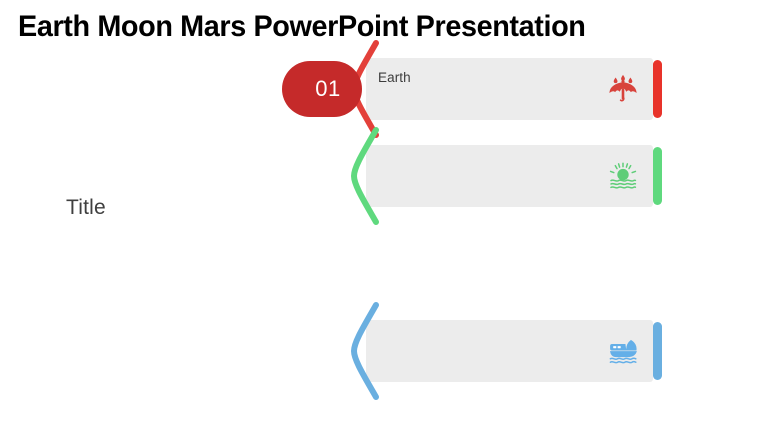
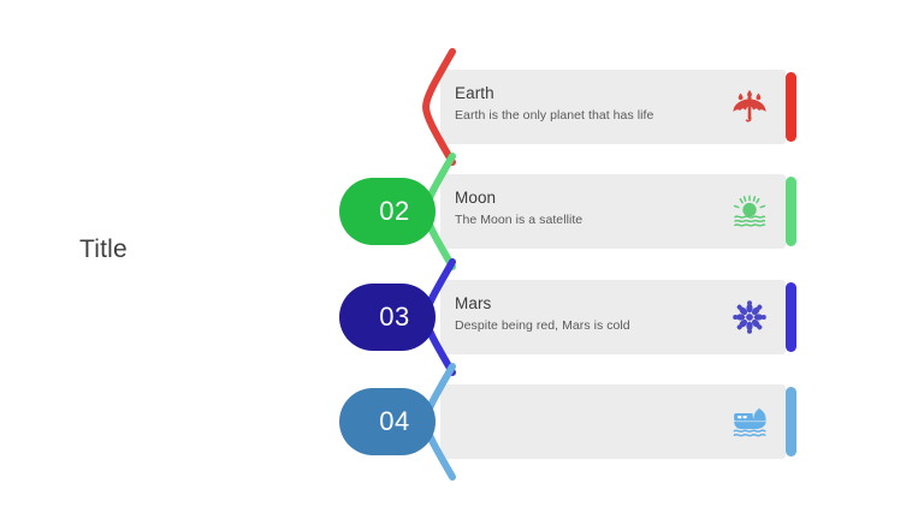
- Earth Moon Mars PowerPoint Presentation
  Title
- 01
  Earth
+ Earth is the only planet that has life
+ 02
+ Moon
+ The Moon is a satellite
+ 03
+ Mars
+ Despite being red, Mars is cold
+ 04
